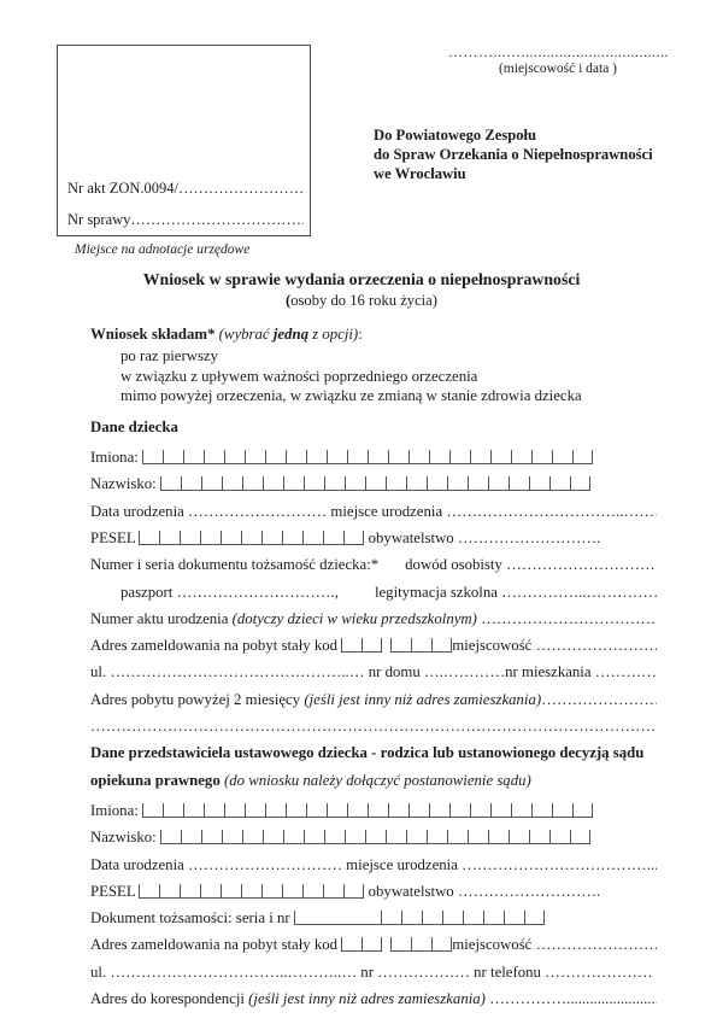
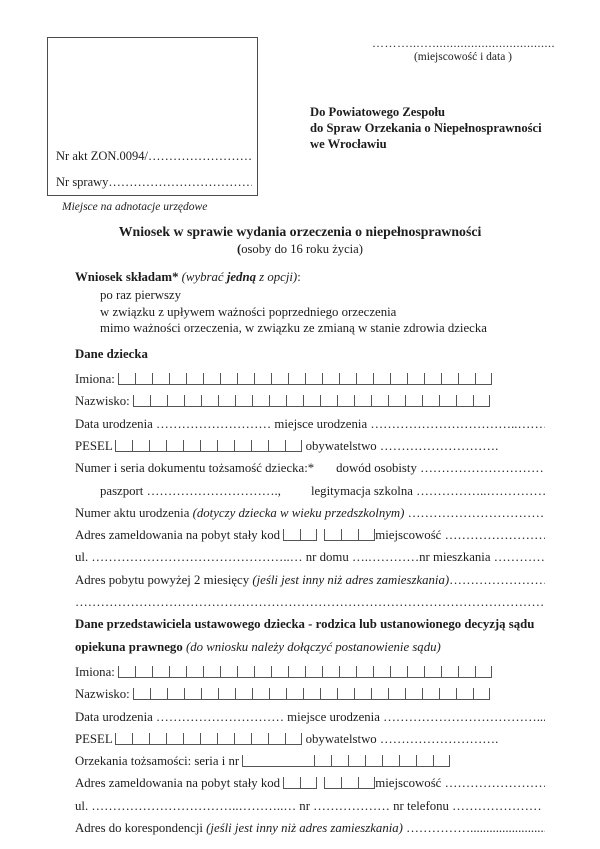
  Nr akt ZON.0094/……………………
  Nr sprawy……………………………
  Miejsce na adnotacje urzędowe
  ………...…...................................
  (miejscowość i data )
  Do Powiatowego Zespołu
  do Spraw Orzekania o Niepełnosprawności
  we Wrocławiu
  Wniosek w sprawie wydania orzeczenia o niepełnosprawności
  (osoby do 16 roku życia)
  Wniosek składam* (wybrać jedną z opcji):
  po raz pierwszy
  w związku z upływem ważności poprzedniego orzeczenia
- mimo powyżej orzeczenia, w związku ze zmianą w stanie zdrowia dziecka
+ mimo ważności orzeczenia, w związku ze zmianą w stanie zdrowia dziecka
  Dane dziecka
  Imiona:
  Nazwisko:
  Data urodzenia ……………………… miejsce urodzenia ……………………………..……
  PESEL obywatelstwo ……………………….
  Numer i seria dokumentu tożsamość dziecka:* dowód osobisty …………………………
  paszport …………………………., legitymacja szkolna ……………..……………
- Numer aktu urodzenia (dotyczy dzieci w wieku przedszkolnym) ……………………………
+ Numer aktu urodzenia (dotyczy dziecka w wieku przedszkolnym) ……………………………
  Adres zameldowania na pobyt stały kod miejscowość ……………………
  ul. ………………………………………..… nr domu ….…………nr mieszkania …………
  Adres pobytu powyżej 2 miesięcy (jeśli jest inny niż adres zamieszkania)…………………
  …………………………………………………………………………………………………
  Dane przedstawiciela ustawowego dziecka - rodzica lub ustanowionego decyzją sądu
  opiekuna prawnego (do wniosku należy dołączyć postanowienie sądu)
  Imiona:
  Nazwisko:
  Data urodzenia ………………………… miejsce urodzenia ………………………………...
  PESEL obywatelstwo ……………………….
- Dokument tożsamości: seria i nr
+ Orzekania tożsamości: seria i nr
  Adres zameldowania na pobyt stały kod miejscowość ……………………
  ul. ……………………………..………..… nr ……………… nr telefonu …………………
  Adres do korespondencji (jeśli jest inny niż adres zamieszkania) …………….......................
